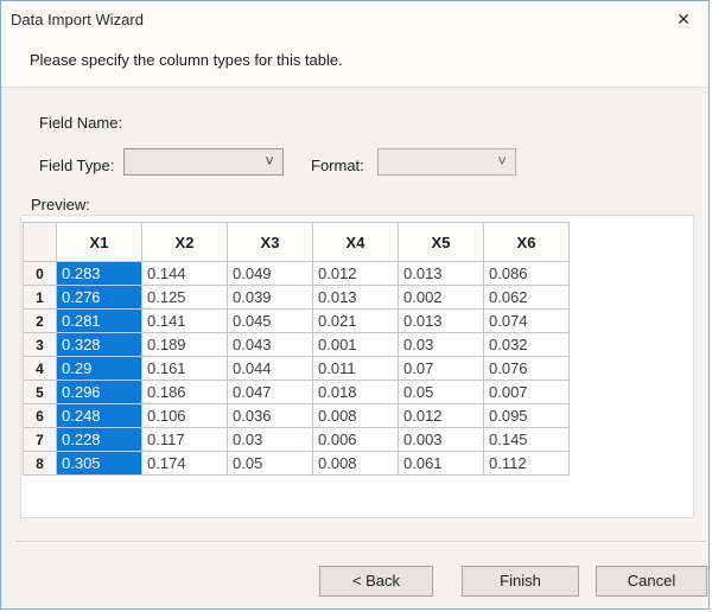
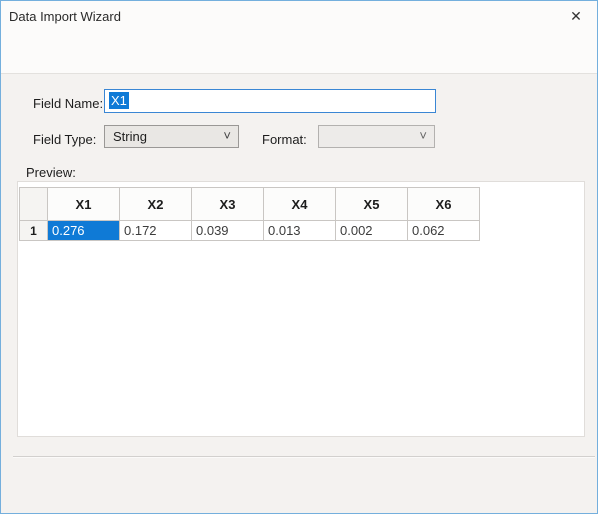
  Data Import Wizard
  ✕
- Please specify the column types for this table.
  Field Name:
+ X1
  Field Type:
+ String
  ˅
  Format:
  ˅
  Preview:
  	X1	X2	X3	X4	X5	X6
- 0	0.283	0.144	0.049	0.012	0.013	0.086
- 1	0.276	0.125	0.039	0.013	0.002	0.062
+ 1	0.276	0.172	0.039	0.013	0.002	0.062
- 2	0.281	0.141	0.045	0.021	0.013	0.074
- 3	0.328	0.189	0.043	0.001	0.03	0.032
- 4	0.29	0.161	0.044	0.011	0.07	0.076
- 5	0.296	0.186	0.047	0.018	0.05	0.007
- 6	0.248	0.106	0.036	0.008	0.012	0.095
- 7	0.228	0.117	0.03	0.006	0.003	0.145
- 8	0.305	0.174	0.05	0.008	0.061	0.112
- < Back
- Finish
- Cancel
